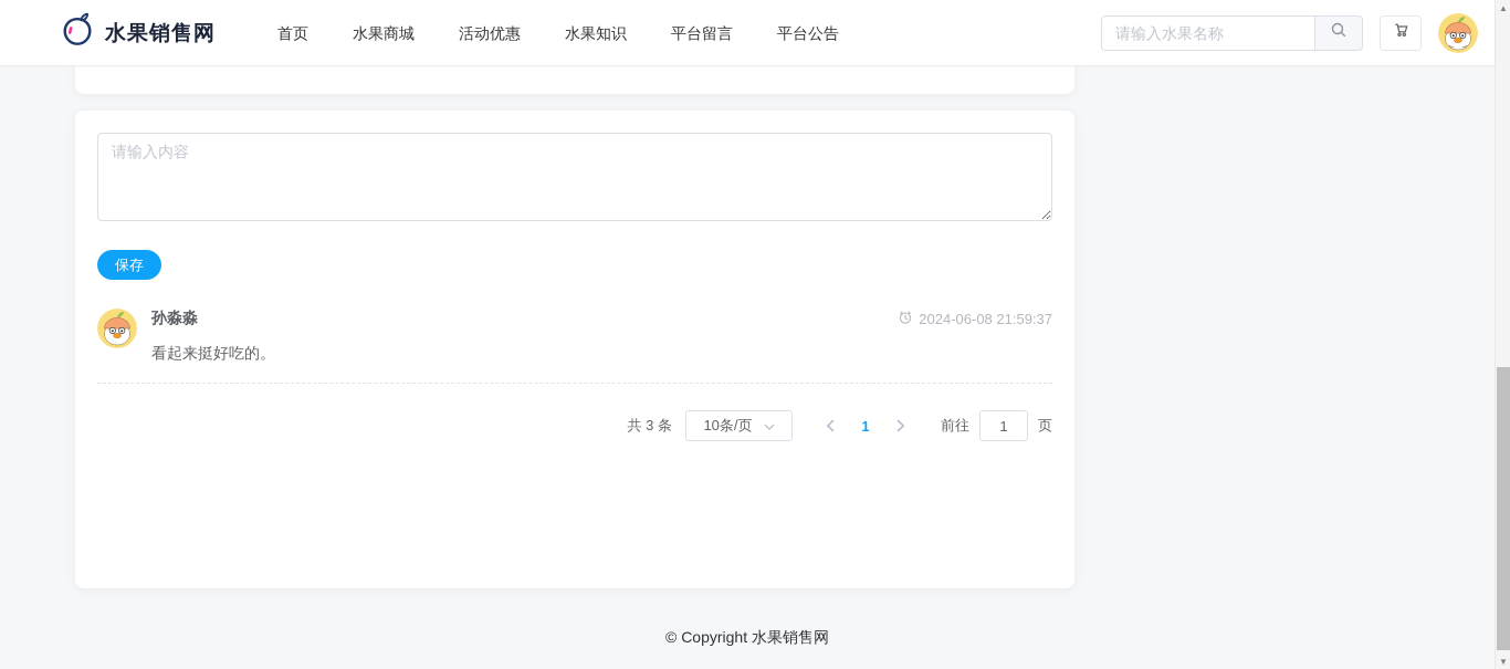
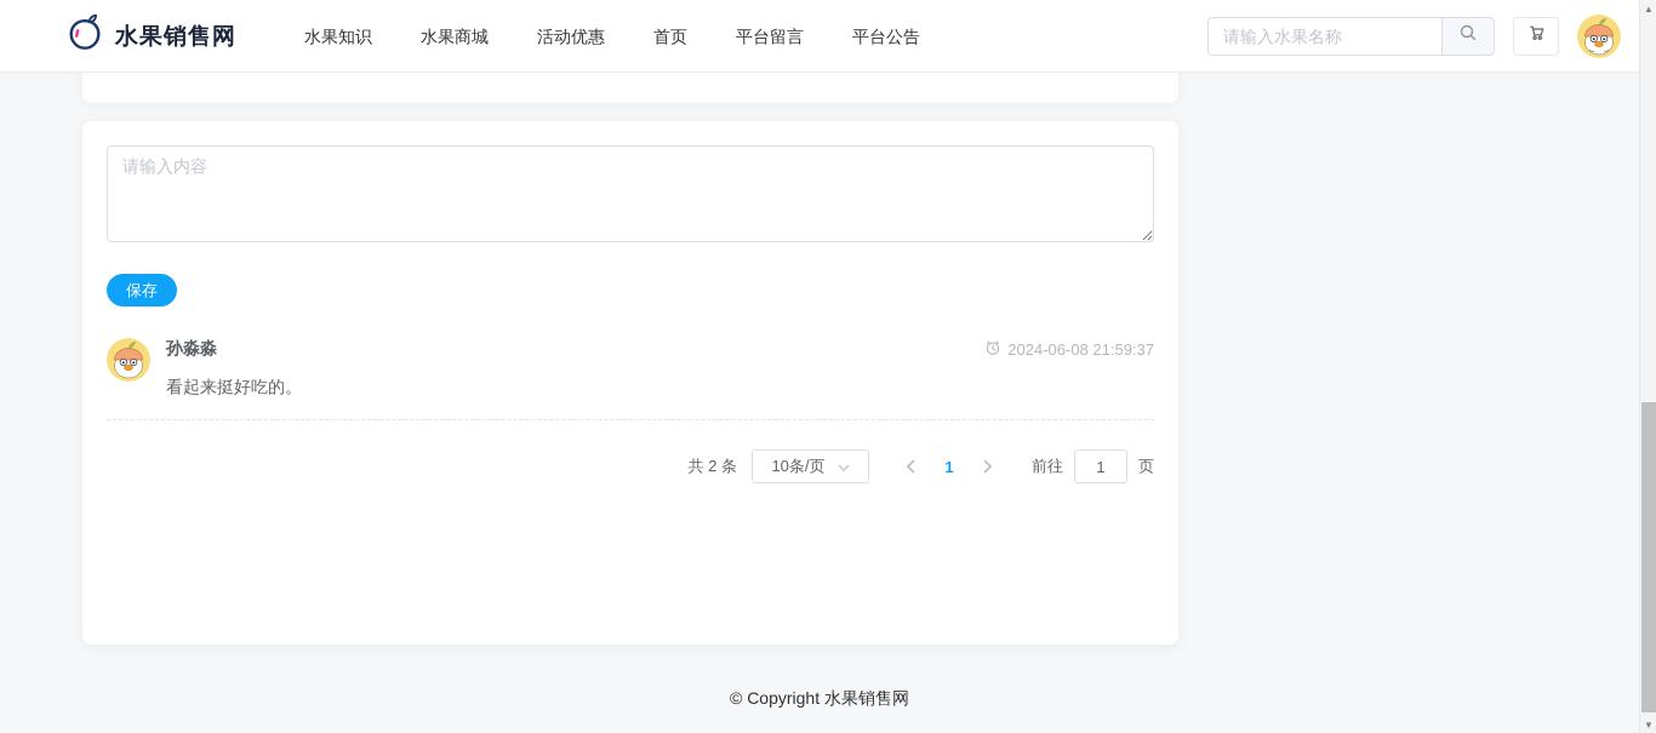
  水果销售网
- 首页
+ 水果知识
  水果商城
  活动优惠
- 水果知识
+ 首页
  平台留言
  平台公告
  请输入水果名称
  请输入内容 保存
  孙淼淼
  2024-06-08 21:59:37
  看起来挺好吃的。
- 共 3 条
+ 共 2 条
  10条/页
  1
  前往
  1
  页
  © Copyright 水果销售网
  ▲
  ▼
